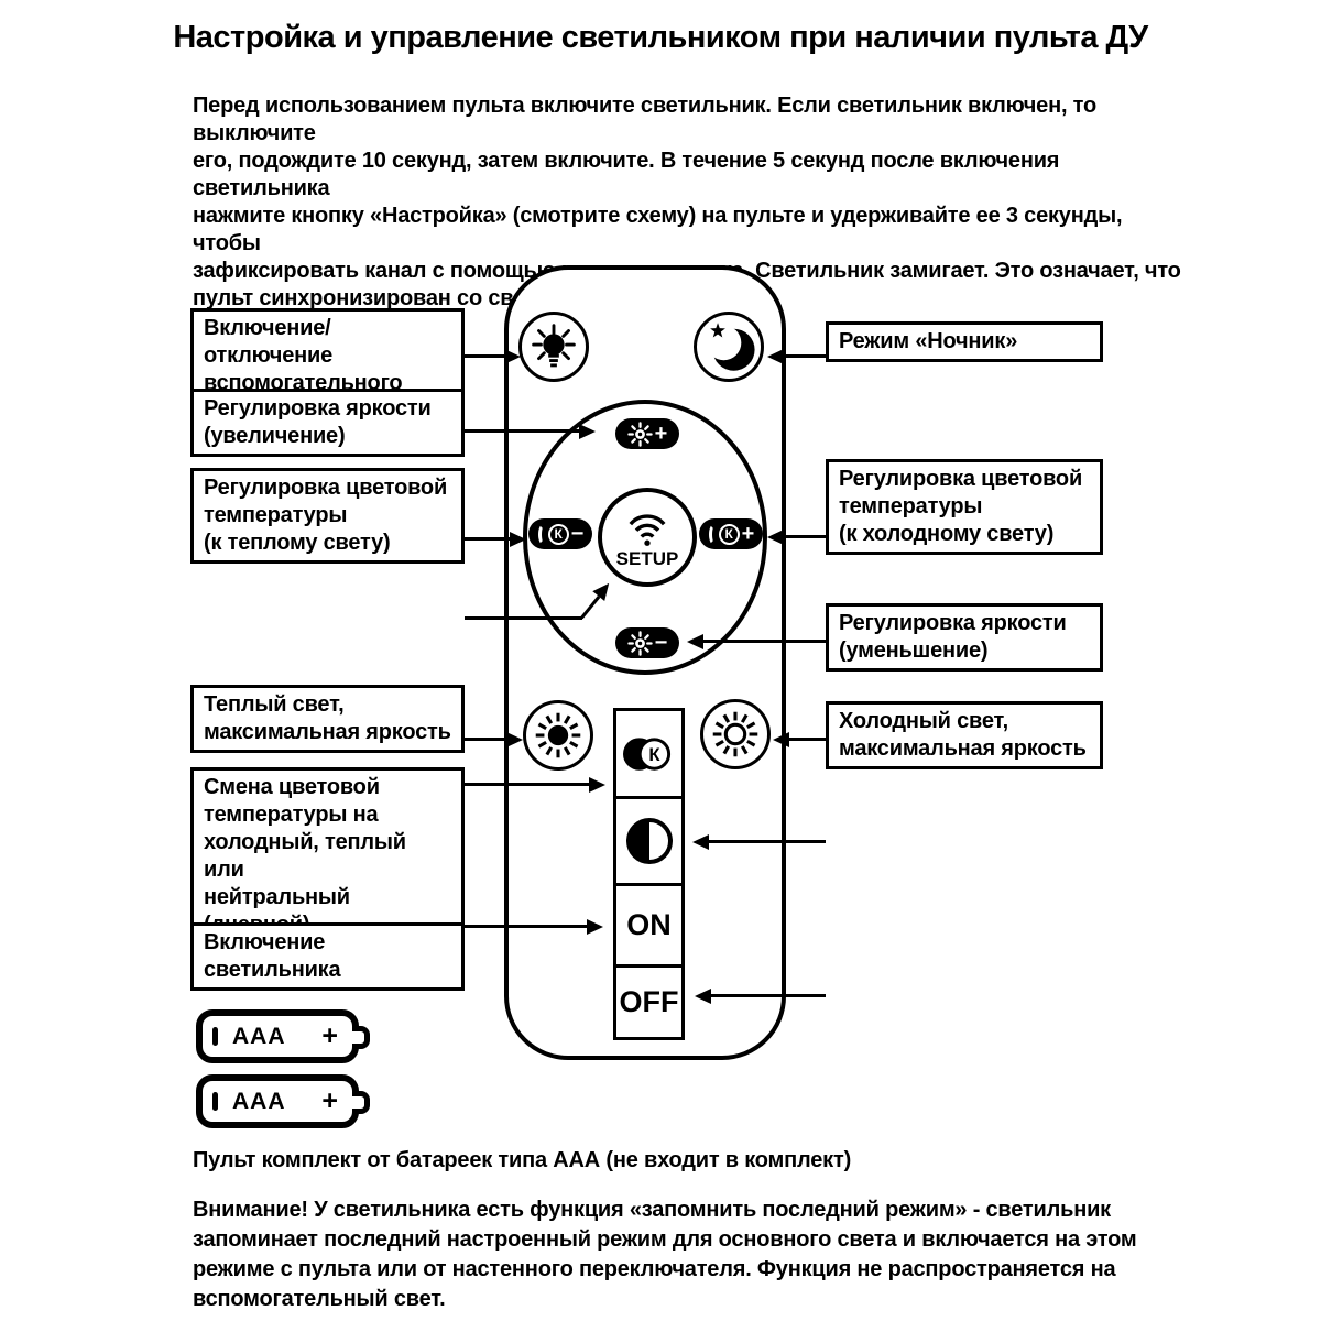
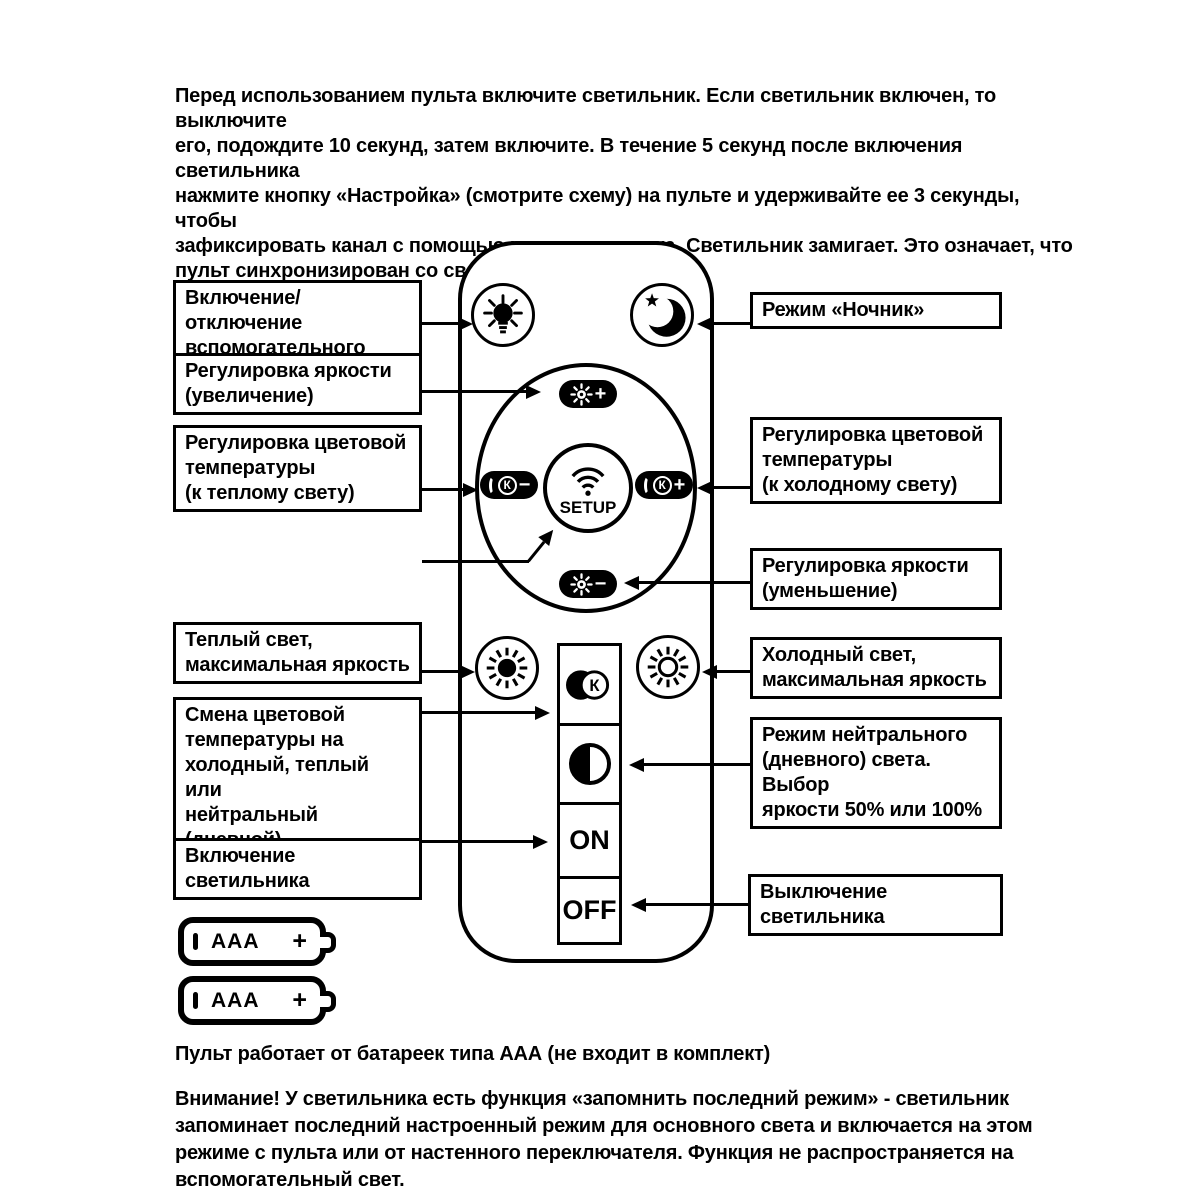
- Настройка и управление светильником при наличии пульта ДУ
  Перед использованием пульта включите светильник. Если светильник включен, то выключите
  его, подождите 10 секунд, затем включите. В течение 5 секунд после включения светильника
  нажмите кнопку «Настройка» (смотрите схему) на пульте и удерживайте ее 3 секунды, чтобы
  зафиксировать канал с помощь Светильник замигает. Это означает, что
  +
  К
  −
  К
  +
  −
  SETUP
  К
  ON
  OFF
  Включение/отключение
  вспомогательного
  Регулировка яркости
  (увеличение)
  Регулировка цветовой
  температуры
  (к теплому свету)
  Теплый свет,
  максимальная яркость
  Смена цветовой
  температуры на
  холодный, теплый или
  Включение светильника
  Режим «Ночник»
  Регулировка цветовой
  температуры
  (к холодному свету)
  Регулировка яркости
  (уменьшение)
  Холодный свет,
  максимальная яркость
+ Режим нейтрального
+ (дневного) света. Выбор
+ яркости 50% или 100%
+ Выключение светильника
  AAA
  +
  AAA
  +
- Пульт комплект от батареек типа ААА (не входит в комплект)
+ Пульт работает от батареек типа ААА (не входит в комплект)
  Внимание! У светильника есть функция «запомнить последний режим» - светильник
  запоминает последний настроенный режим для основного света и включается на этом
  режиме с пульта или от настенного переключателя. Функция не распространяется на
  вспомогательный свет.
